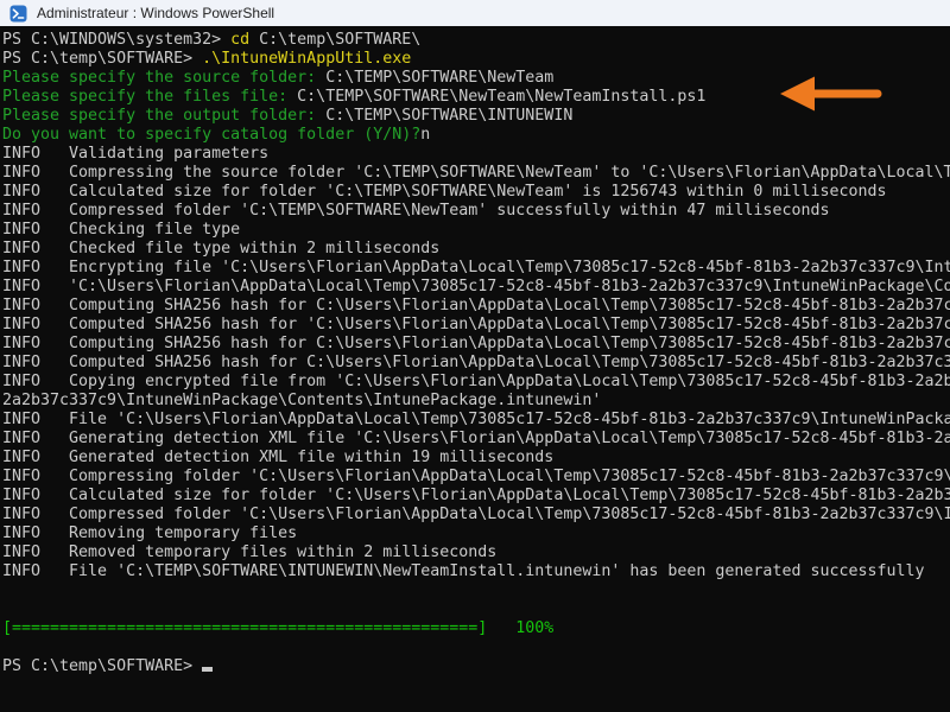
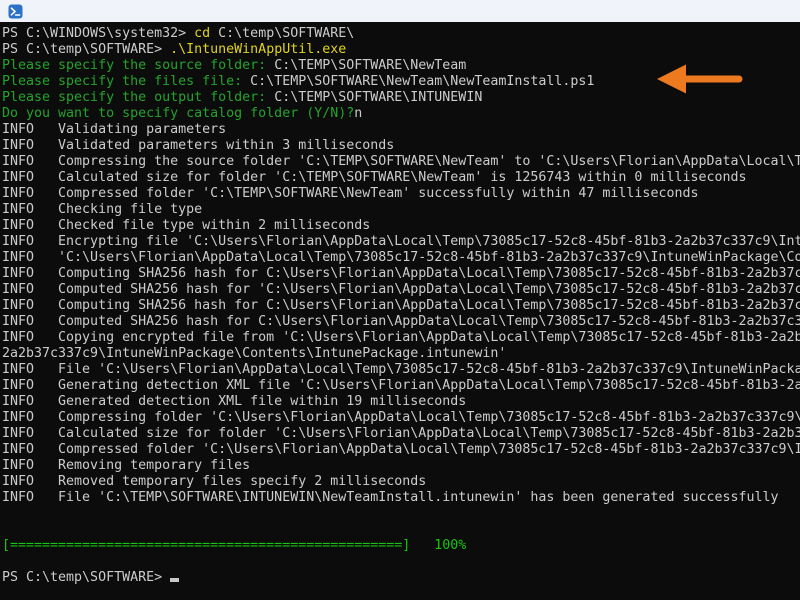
- Administrateur : Windows PowerShell
  PS C:\WINDOWS\system32> cd C:\temp\SOFTWARE\
  PS C:\temp\SOFTWARE> .\IntuneWinAppUtil.exe
  Please specify the source folder: C:\TEMP\SOFTWARE\NewTeam
  Please specify the files file: C:\TEMP\SOFTWARE\NewTeam\NewTeamInstall.ps1
  Please specify the output folder: C:\TEMP\SOFTWARE\INTUNEWIN
  Do you want to specify catalog folder (Y/N)?n
  INFO Validating parameters
+ INFO Validated parameters within 3 milliseconds
  INFO Compressing the source folder 'C:\TEMP\SOFTWARE\NewTeam' to 'C:\Users\Florian\AppData\Local\T
  INFO Calculated size for folder 'C:\TEMP\SOFTWARE\NewTeam' is 1256743 within 0 milliseconds
  INFO Compressed folder 'C:\TEMP\SOFTWARE\NewTeam' successfully within 47 milliseconds
  INFO Checking file type
  INFO Checked file type within 2 milliseconds
  INFO Encrypting file 'C:\Users\Florian\AppData\Local\Temp\73085c17-52c8-45bf-81b3-2a2b37c337c9\Int
  INFO 'C:\Users\Florian\AppData\Local\Temp\73085c17-52c8-45bf-81b3-2a2b37c337c9\IntuneWinPackage\Co
  INFO Computing SHA256 hash for C:\Users\Florian\AppData\Local\Temp\73085c17-52c8-45bf-81b3-2a2b37c
  INFO Computed SHA256 hash for 'C:\Users\Florian\AppData\Local\Temp\73085c17-52c8-45bf-81b3-2a2b37c
  INFO Computing SHA256 hash for C:\Users\Florian\AppData\Local\Temp\73085c17-52c8-45bf-81b3-2a2b37c
  INFO Computed SHA256 hash for C:\Users\Florian\AppData\Local\Temp\73085c17-52c8-45bf-81b3-2a2b37c3
  INFO Copying encrypted file from 'C:\Users\Florian\AppData\Local\Temp\73085c17-52c8-45bf-81b3-2a2b
  2a2b37c337c9\IntuneWinPackage\Contents\IntunePackage.intunewin'
  INFO File 'C:\Users\Florian\AppData\Local\Temp\73085c17-52c8-45bf-81b3-2a2b37c337c9\IntuneWinPacka
  INFO Generating detection XML file 'C:\Users\Florian\AppData\Local\Temp\73085c17-52c8-45bf-81b3-2a
  INFO Generated detection XML file within 19 milliseconds
  INFO Compressing folder 'C:\Users\Florian\AppData\Local\Temp\73085c17-52c8-45bf-81b3-2a2b37c337c9\
  INFO Calculated size for folder 'C:\Users\Florian\AppData\Local\Temp\73085c17-52c8-45bf-81b3-2a2b3
  INFO Compressed folder 'C:\Users\Florian\AppData\Local\Temp\73085c17-52c8-45bf-81b3-2a2b37c337c9\I
  INFO Removing temporary files
- INFO Removed temporary files within 2 milliseconds
+ INFO Removed temporary files specify 2 milliseconds
  INFO File 'C:\TEMP\SOFTWARE\INTUNEWIN\NewTeamInstall.intunewin' has been generated successfully
  [=================================================] 100%
  PS C:\temp\SOFTWARE>
